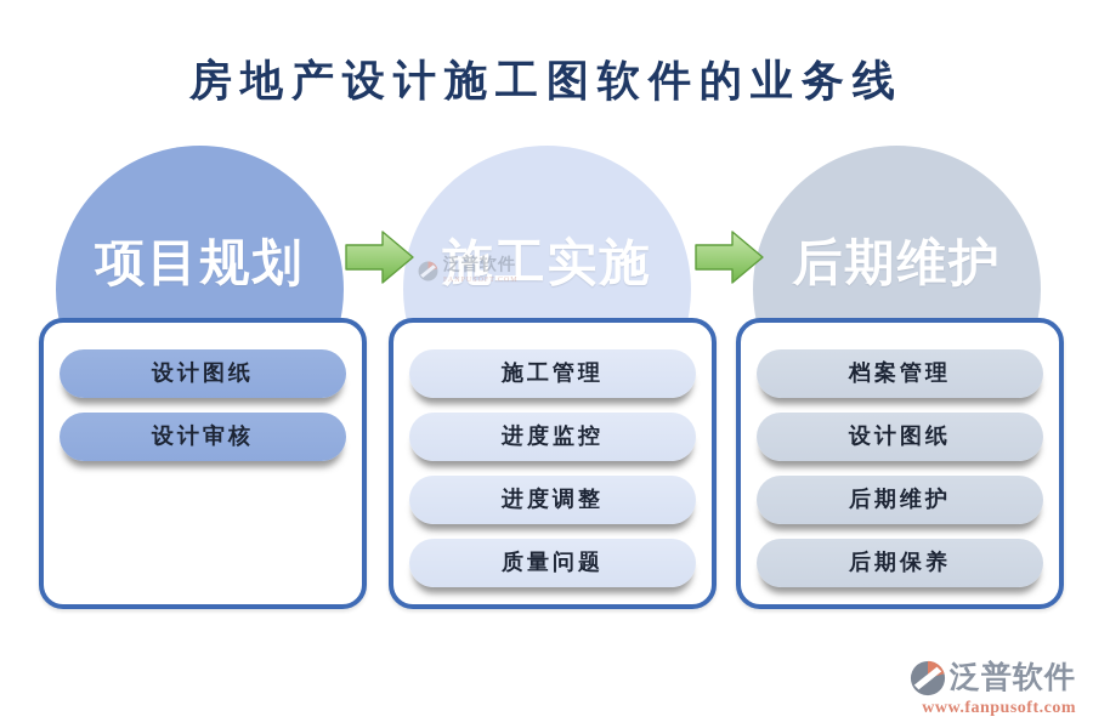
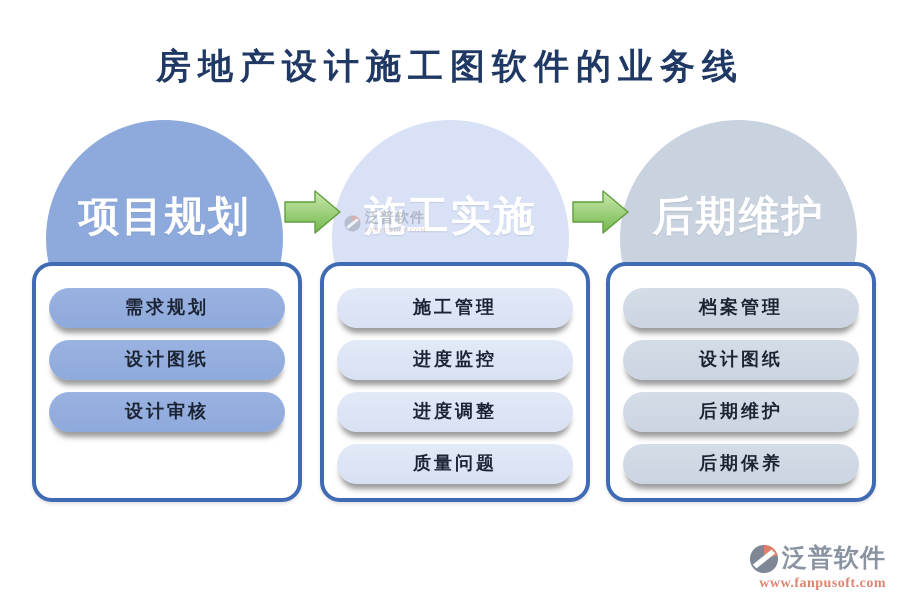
  房地产设计施工图软件的业务线
  项目规划
+ 需求规划
  设计图纸
  设计审核
  施工实施
  施工管理
  进度监控
  进度调整
  质量问题
  后期维护
  档案管理
  设计图纸
  后期维护
  后期保养
  泛普软件
  泛普软件
  www.fanpusoft.com
